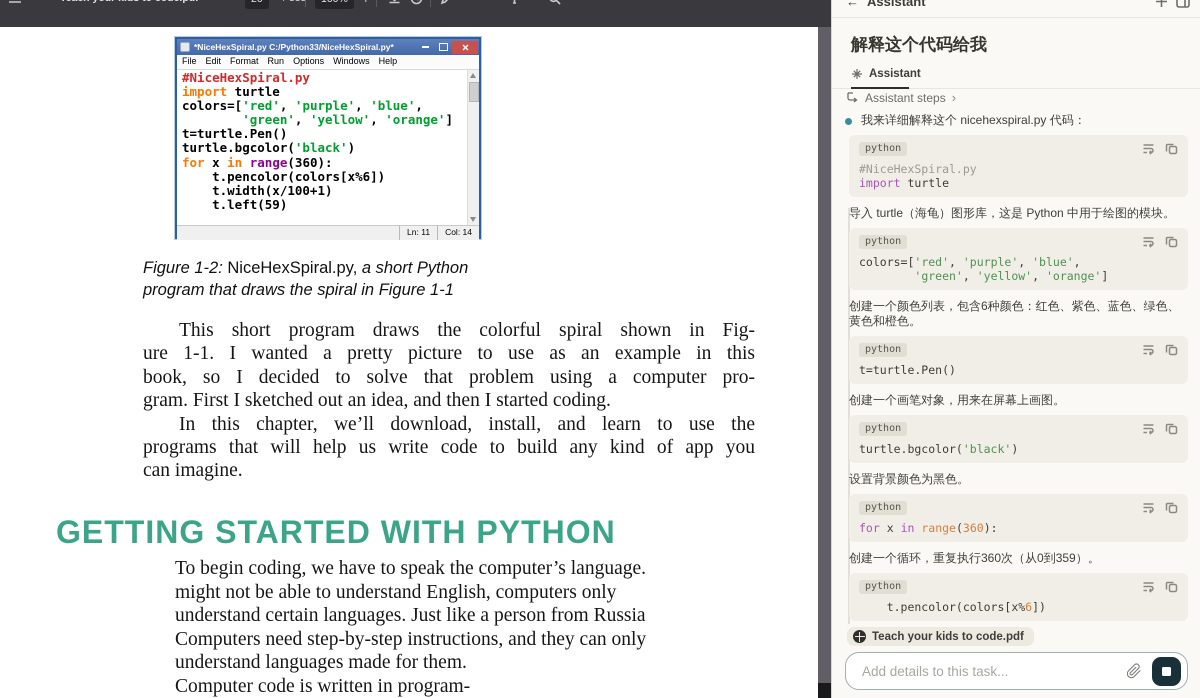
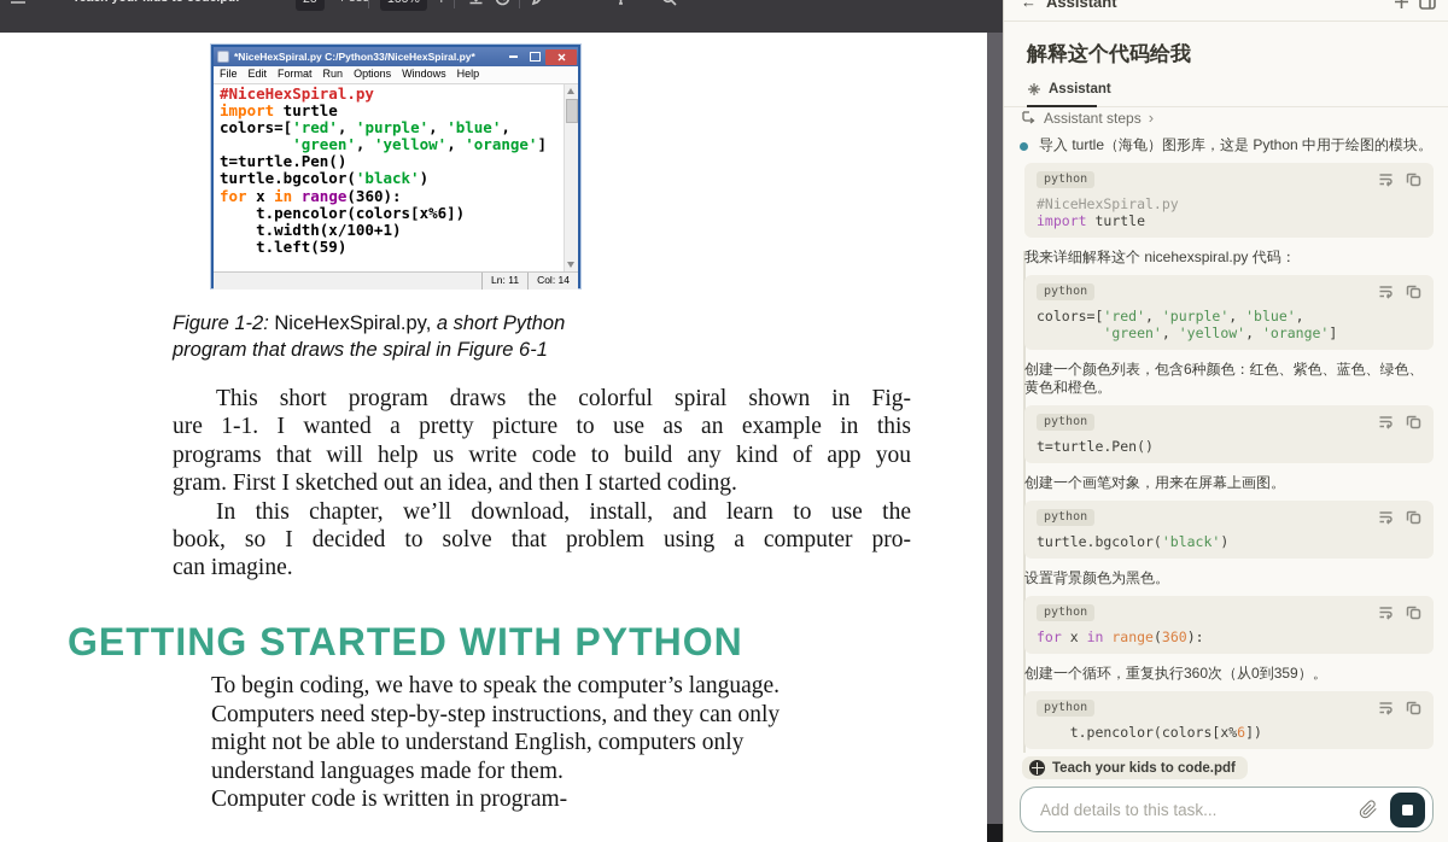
  *NiceHexSpiral.py C:/Python33/NiceHexSpiral.py*
  File
  Edit
  Format
  Run
  Options
  Windows
  Help
  #NiceHexSpiral.py
  import turtle
  colors=['red', 'purple', 'blue',
  'green', 'yellow', 'orange']
  t=turtle.Pen()
  turtle.bgcolor('black')
  for x in range(360):
  t.pencolor(colors[x%6])
  t.width(x/100+1)
  t.left(59)
  Ln: 11
  Col: 14
  Figure 1-2: NiceHexSpiral.py, a short Python
- program that draws the spiral in Figure 1-1
+ program that draws the spiral in Figure 6-1
  This short program draws the colorful spiral shown in Fig-
  ure 1-1. I wanted a pretty picture to use as an example in this
- book, so I decided to solve that problem using a computer pro-
+ programs that will help us write code to build any kind of app you
  gram. First I sketched out an idea, and then I started coding.
  In this chapter, we’ll download, install, and learn to use the
- programs that will help us write code to build any kind of app you
+ book, so I decided to solve that problem using a computer pro-
  can imagine.
  GETTING STARTED WITH PYTHON
  To begin coding, we have to speak the computer’s language.
- might not be able to understand English, computers only
+ Computers need step-by-step instructions, and they can only
- understand certain languages. Just like a person from Russia
- Computers need step-by-step instructions, and they can only
+ might not be able to understand English, computers only
  understand languages made for them.
  Computer code is written in program-
  ←
  Assistant
  解释这个代码给我
  Assistant
  Assistant steps
  ›
- 我来详细解释这个 nicehexspiral.py 代码：
+ 导入 turtle（海龟）图形库，这是 Python 中用于绘图的模块。
  python
  #NiceHexSpiral.py
  import turtle
- 导入 turtle（海龟）图形库，这是 Python 中用于绘图的模块。
+ 我来详细解释这个 nicehexspiral.py 代码：
  python
  colors=['red', 'purple', 'blue',
  'green', 'yellow', 'orange']
  创建一个颜色列表，包含6种颜色：红色、紫色、蓝色、绿色、黄色和橙色。
  python
  t=turtle.Pen()
  创建一个画笔对象，用来在屏幕上画图。
  python
  turtle.bgcolor('black')
  设置背景颜色为黑色。
  python
  for x in range(360):
  创建一个循环，重复执行360次（从0到359）。
  python
  t.pencolor(colors[x%6])
  Teach your kids to code.pdf
  Add details to this task...
